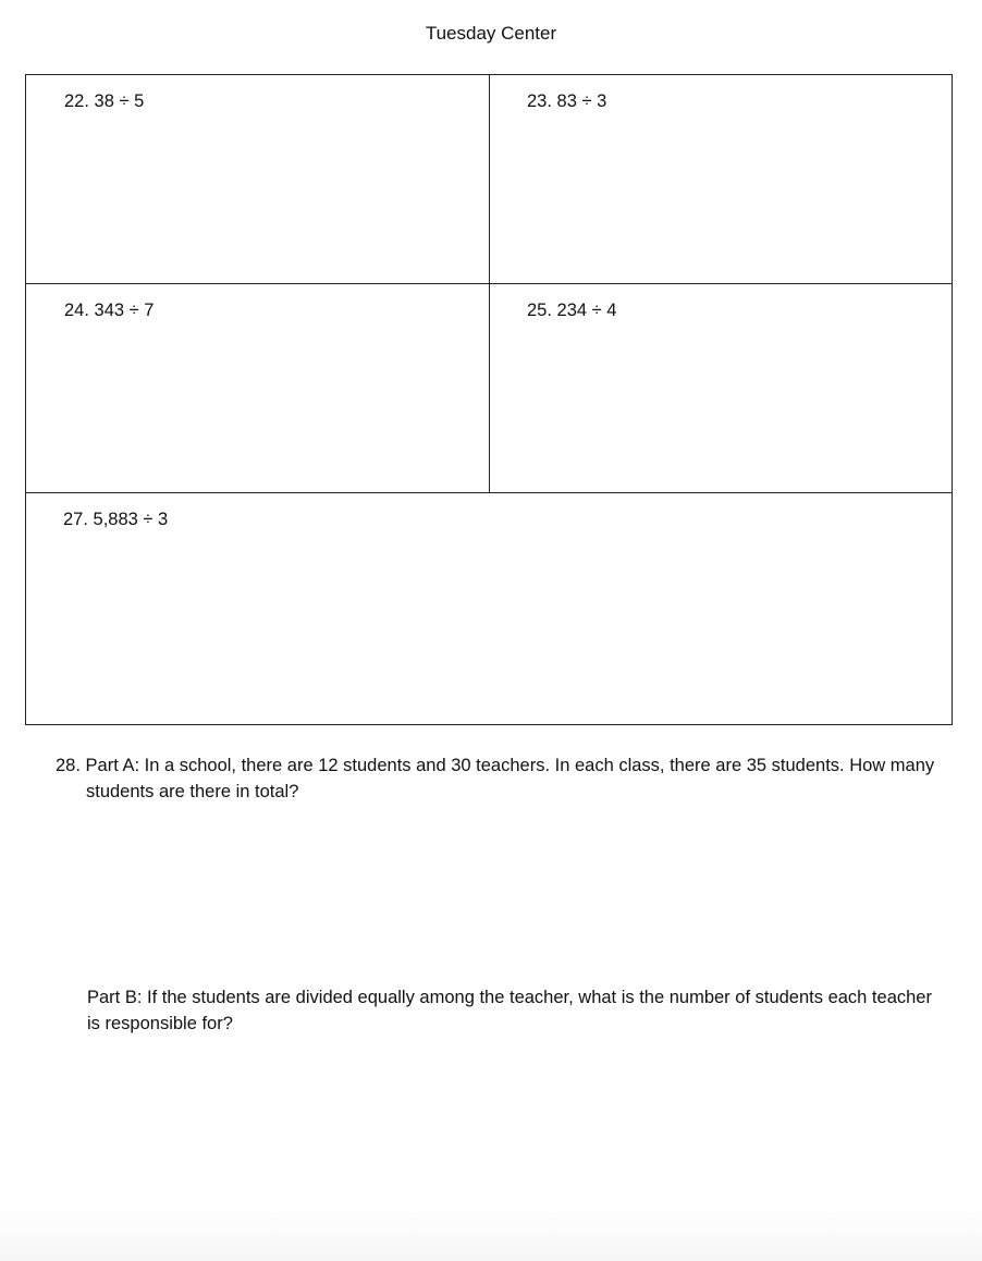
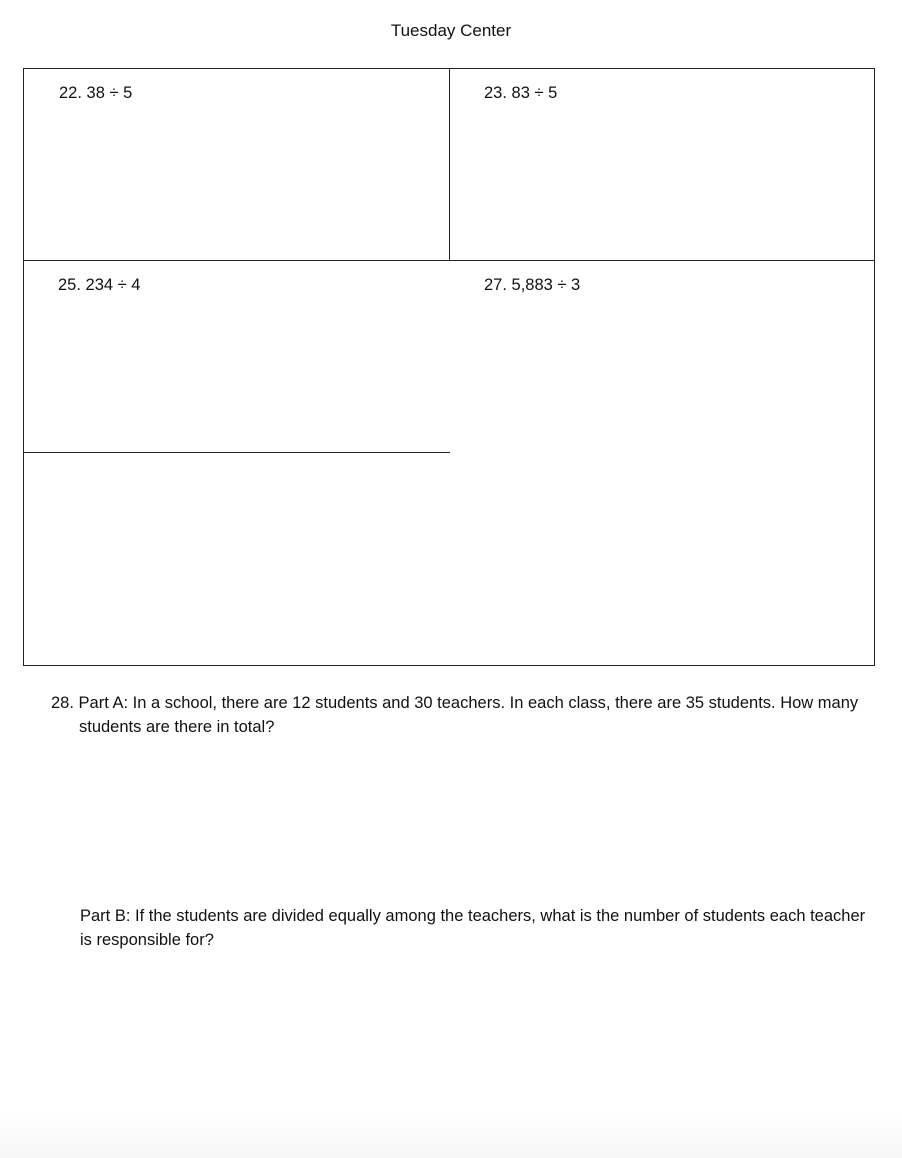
  Tuesday Center
  22. 38 ÷ 5
- 23. 83 ÷ 3
+ 23. 83 ÷ 5
- 24. 343 ÷ 7
  25. 234 ÷ 4
  27. 5,883 ÷ 3
  28. Part A: In a school, there are 12 students and 30 teachers. In each class, there are 35 students. How many students are there in total?
- Part B: If the students are divided equally among the teacher, what is the number of students each teacher is responsible for?
+ Part B: If the students are divided equally among the teachers, what is the number of students each teacher is responsible for?
